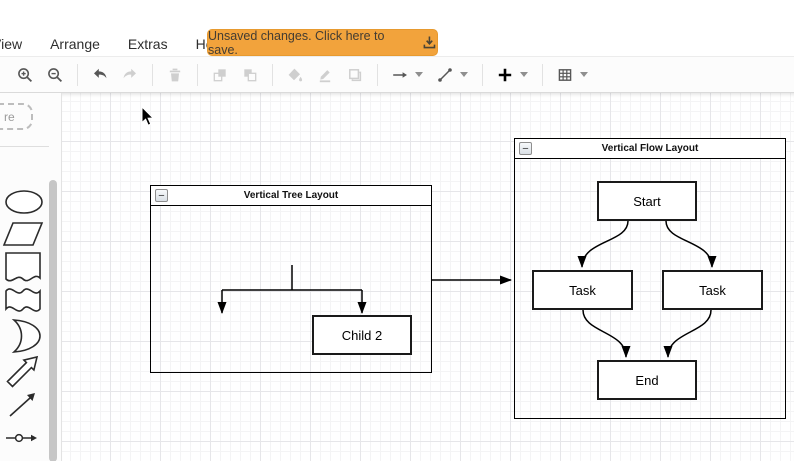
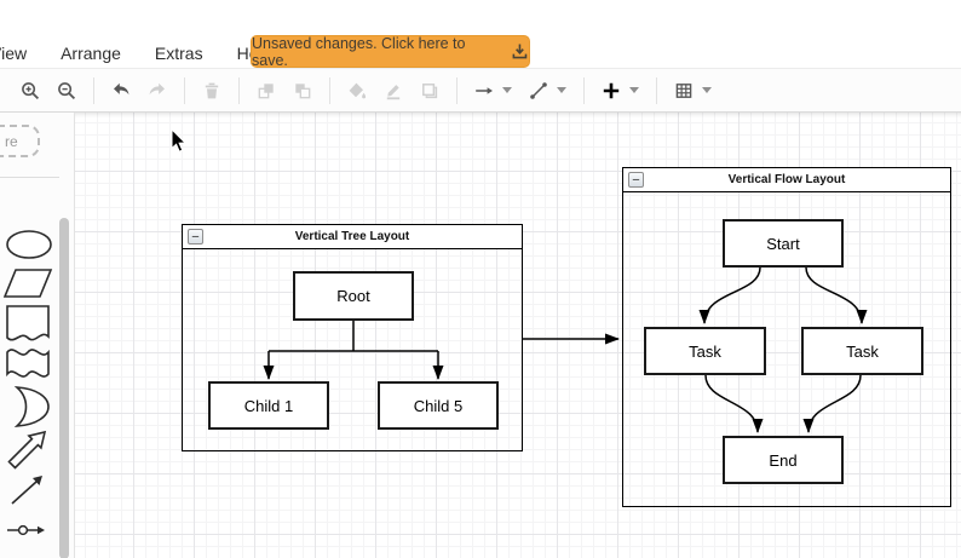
  iew
  Arrange
  Extras
  Unsaved changes. Click here to save.
  re
  −
  Vertical Tree Layout
+ Root
+ Child 1
- Child 2
+ Child 5
  −
  Vertical Flow Layout
  Start
  Task
  Task
  End
